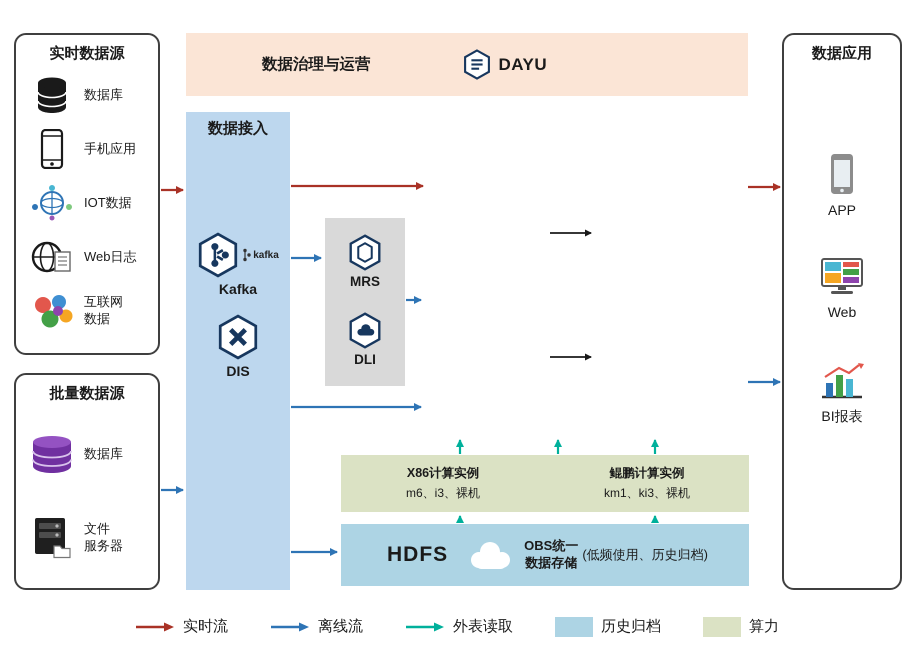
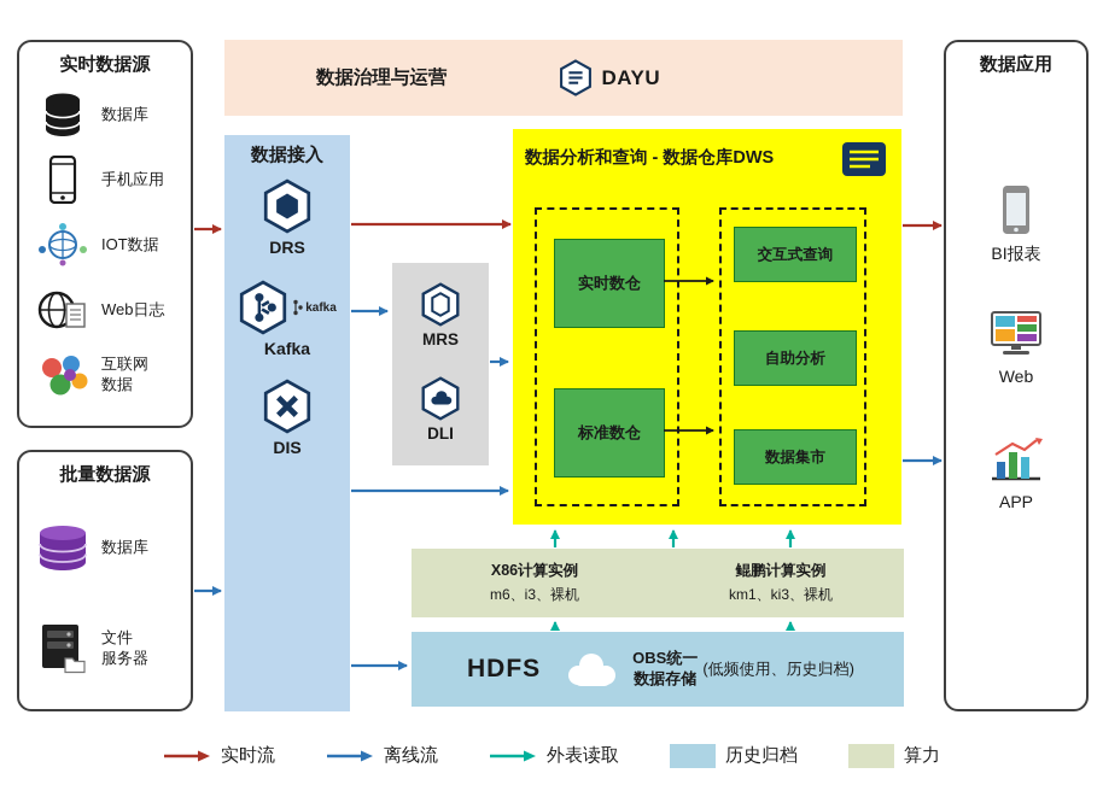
  数据治理与运营
  DAYU
  实时数据源
  数据库
  手机应用
  IOT数据
  Web日志
  互联网
  数据
  批量数据源
  数据库
  文件
  服务器
  数据接入
+ DRS
  kafka
  Kafka
  DIS
  MRS
  DLI
+ 数据分析和查询 - 数据仓库DWS
+ 实时数仓
+ 标准数仓
+ 交互式查询
+ 自助分析
+ 数据集市
  X86计算实例
  m6、i3、裸机
  鲲鹏计算实例
  km1、ki3、裸机
  HDFS
  OBS统一
  数据存储
  (低频使用、历史归档)
  数据应用
- APP
+ BI报表
  Web
- BI报表
+ APP
  实时流
  离线流
  外表读取
  历史归档
  算力
